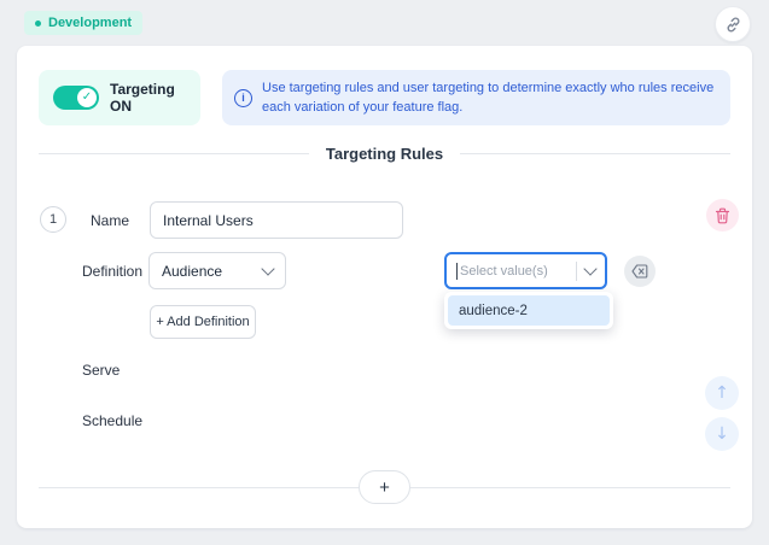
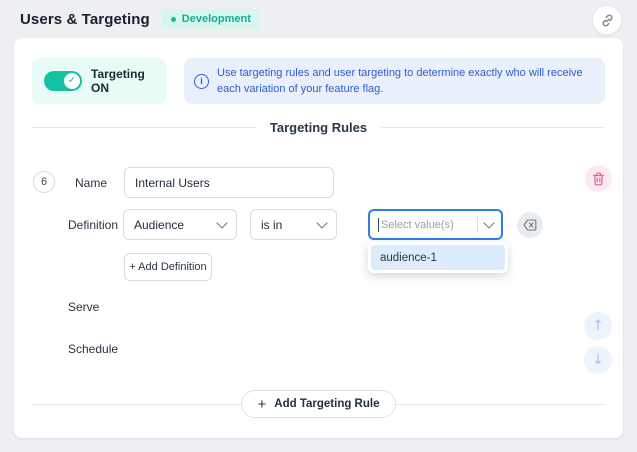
+ Users & Targeting
  Development
  Targeting ON
- Use targeting rules and user targeting to determine exactly who rules receive each variation of your feature flag.
+ Use targeting rules and user targeting to determine exactly who will receive each variation of your feature flag.
  Targeting Rules
- 1
+ 6
  Name
  Internal Users
  Definition
  Audience
+ is in
  Select value(s)
- audience-2
+ audience-1
  + Add Definition
  Serve
  Schedule
+ Add Targeting Rule
